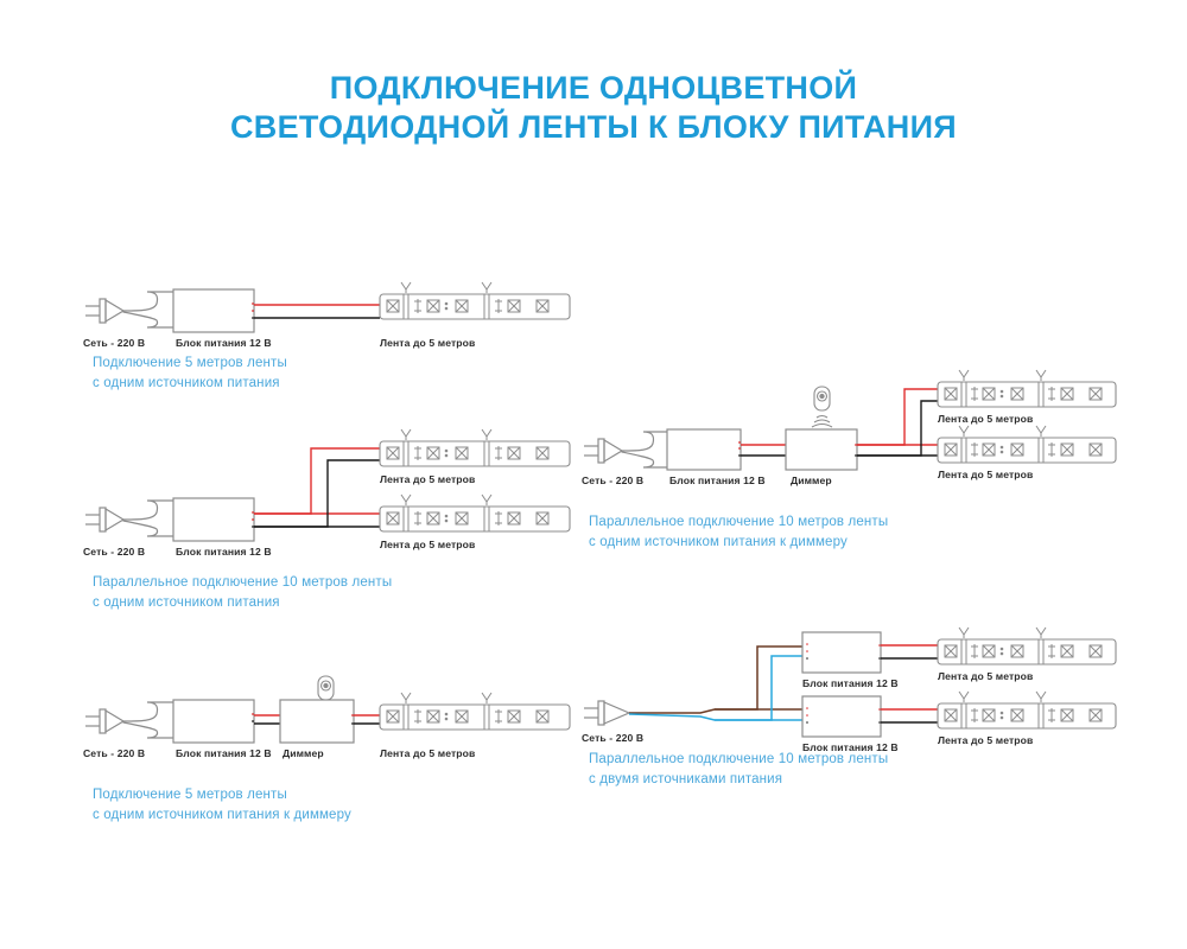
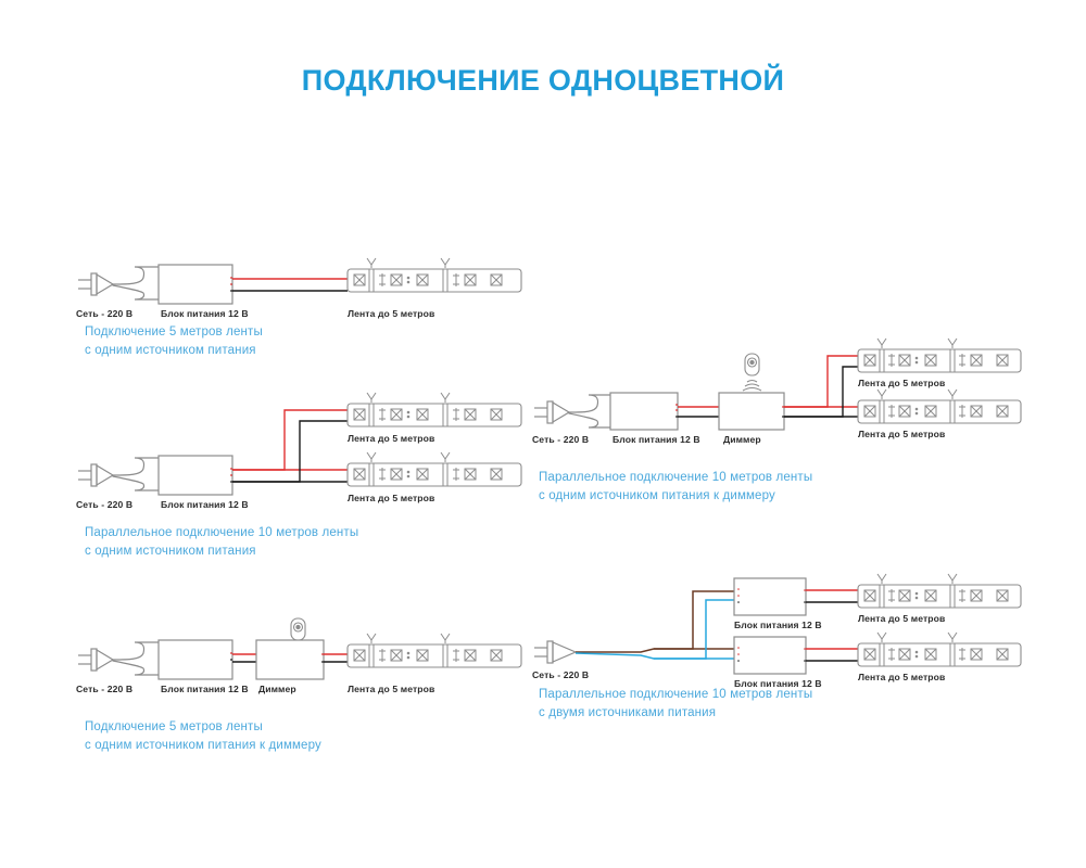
  ПОДКЛЮЧЕНИЕ ОДНОЦВЕТНОЙ
- СВЕТОДИОДНОЙ ЛЕНТЫ К БЛОКУ ПИТАНИЯ
  Сеть - 220 В
  Блок питания 12 В
  Лента до 5 метров
  Подключение 5 метров ленты
  с одним источником питания
  Сеть - 220 В
  Блок питания 12 В
  Лента до 5 метров
  Лента до 5 метров
  Параллельное подключение 10 метров ленты
  с одним источником питания
  Сеть - 220 В
  Блок питания 12 В
  Диммер
  Лента до 5 метров
  Подключение 5 метров ленты
  с одним источником питания к диммеру
  Сеть - 220 В
  Блок питания 12 В
  Диммер
  Лента до 5 метров
  Лента до 5 метров
  Параллельное подключение 10 метров ленты
  с одним источником питания к диммеру
  Сеть - 220 В
  Блок питания 12 В
  Блок питания 12 В
  Лента до 5 метров
  Лента до 5 метров
  Параллельное подключение 10 метров ленты
  с двумя источниками питания
